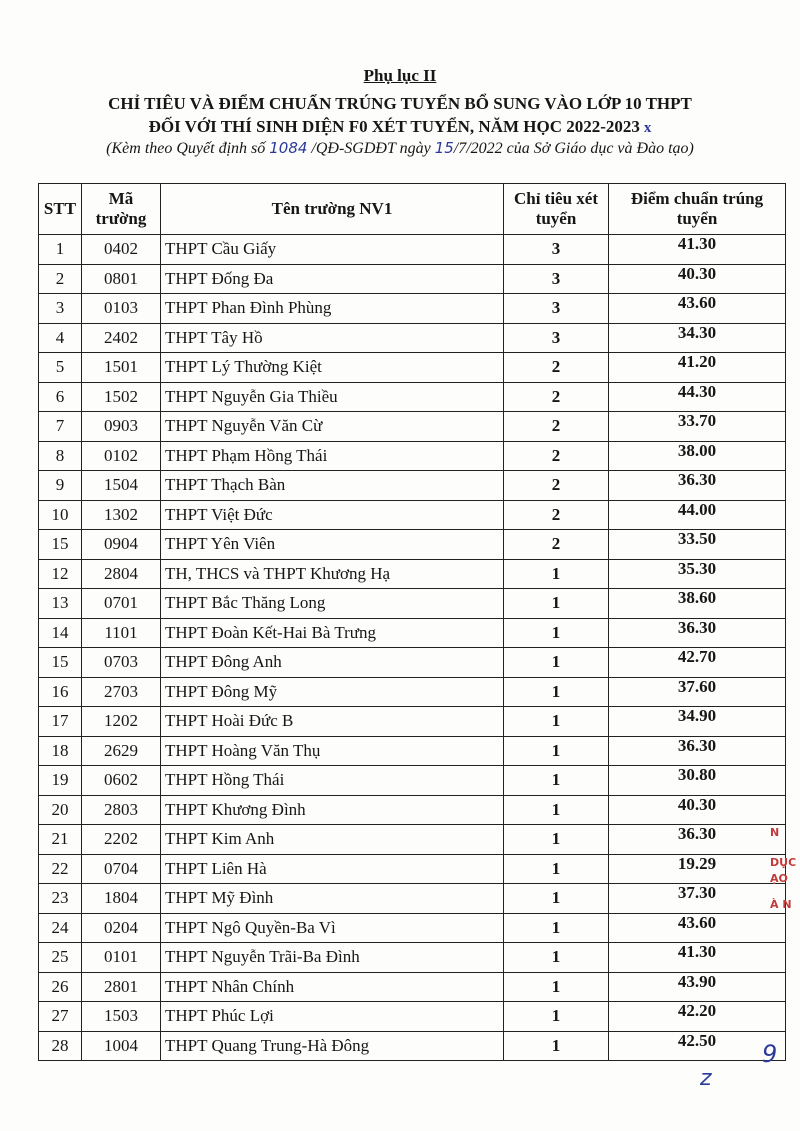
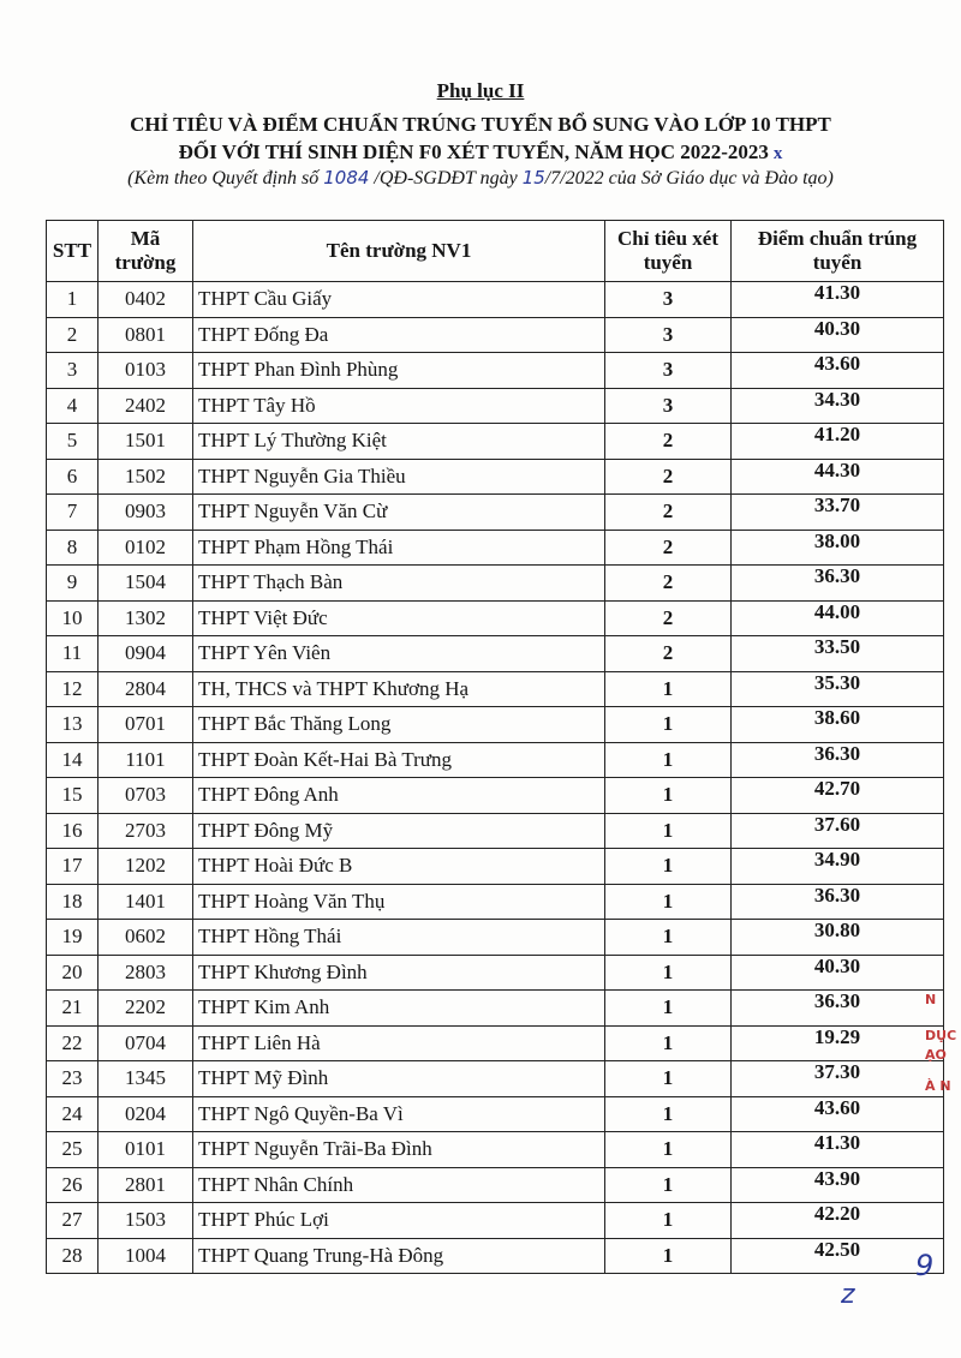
  Phụ lục II
  CHỈ TIÊU VÀ ĐIỂM CHUẨN TRÚNG TUYỂN BỔ SUNG VÀO LỚP 10 THPT
  ĐỐI VỚI THÍ SINH DIỆN F0 XÉT TUYỂN, NĂM HỌC 2022-2023 x
  (Kèm theo Quyết định số 1084 /QĐ-SGDĐT ngày 15/7/2022 của Sở Giáo dục và Đào tạo)
  STT	Mã trường	Tên trường NV1	Chỉ tiêu xét tuyển	Điểm chuẩn trúng tuyển
  1	0402	THPT Cầu Giấy	3	41.30
  2	0801	THPT Đống Đa	3	40.30
  3	0103	THPT Phan Đình Phùng	3	43.60
  4	2402	THPT Tây Hồ	3	34.30
  5	1501	THPT Lý Thường Kiệt	2	41.20
  6	1502	THPT Nguyễn Gia Thiều	2	44.30
  7	0903	THPT Nguyễn Văn Cừ	2	33.70
  8	0102	THPT Phạm Hồng Thái	2	38.00
  9	1504	THPT Thạch Bàn	2	36.30
  10	1302	THPT Việt Đức	2	44.00
- 15	0904	THPT Yên Viên	2	33.50
+ 11	0904	THPT Yên Viên	2	33.50
  12	2804	TH, THCS và THPT Khương Hạ	1	35.30
  13	0701	THPT Bắc Thăng Long	1	38.60
  14	1101	THPT Đoàn Kết-Hai Bà Trưng	1	36.30
  15	0703	THPT Đông Anh	1	42.70
  16	2703	THPT Đông Mỹ	1	37.60
  17	1202	THPT Hoài Đức B	1	34.90
- 18	2629	THPT Hoàng Văn Thụ	1	36.30
+ 18	1401	THPT Hoàng Văn Thụ	1	36.30
  19	0602	THPT Hồng Thái	1	30.80
  20	2803	THPT Khương Đình	1	40.30
  21	2202	THPT Kim Anh	1	36.30
  22	0704	THPT Liên Hà	1	19.29
- 23	1804	THPT Mỹ Đình	1	37.30
+ 23	1345	THPT Mỹ Đình	1	37.30
  24	0204	THPT Ngô Quyền-Ba Vì	1	43.60
  25	0101	THPT Nguyễn Trãi-Ba Đình	1	41.30
  26	2801	THPT Nhân Chính	1	43.90
  27	1503	THPT Phúc Lợi	1	42.20
  28	1004	THPT Quang Trung-Hà Đông	1	42.50
  N
  DỤC
  ẠO
  À N
  z
  9
